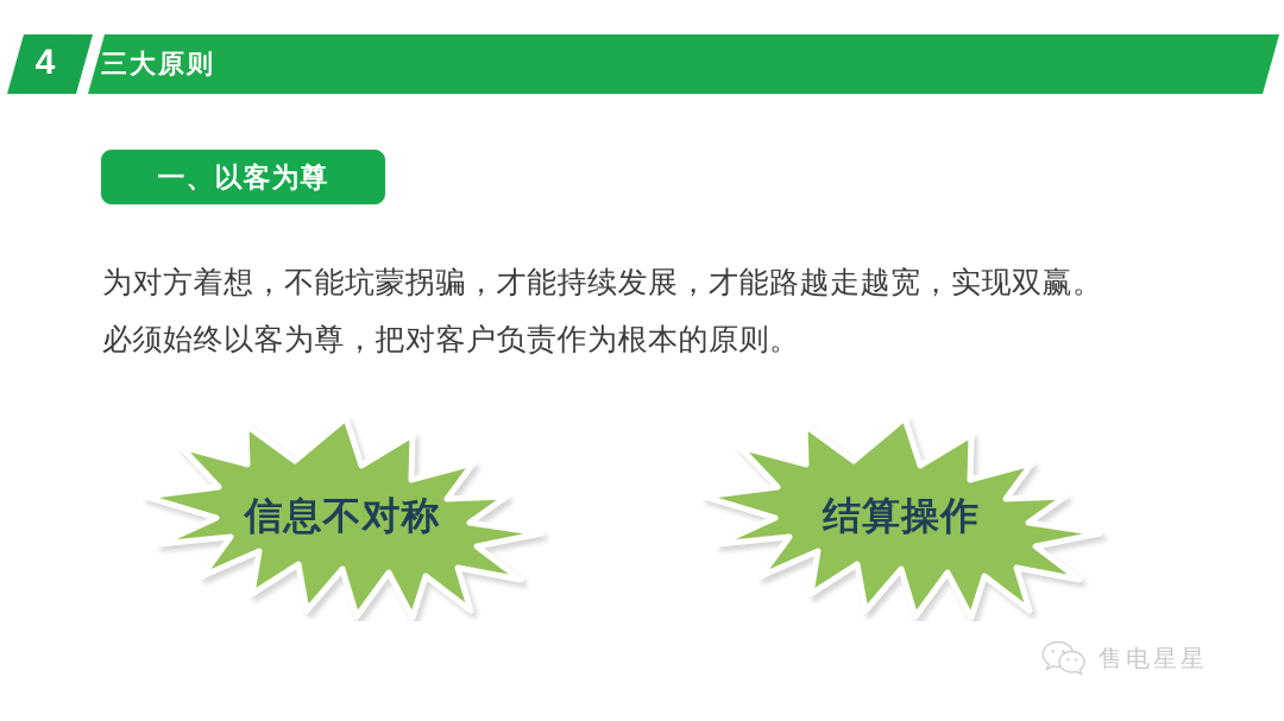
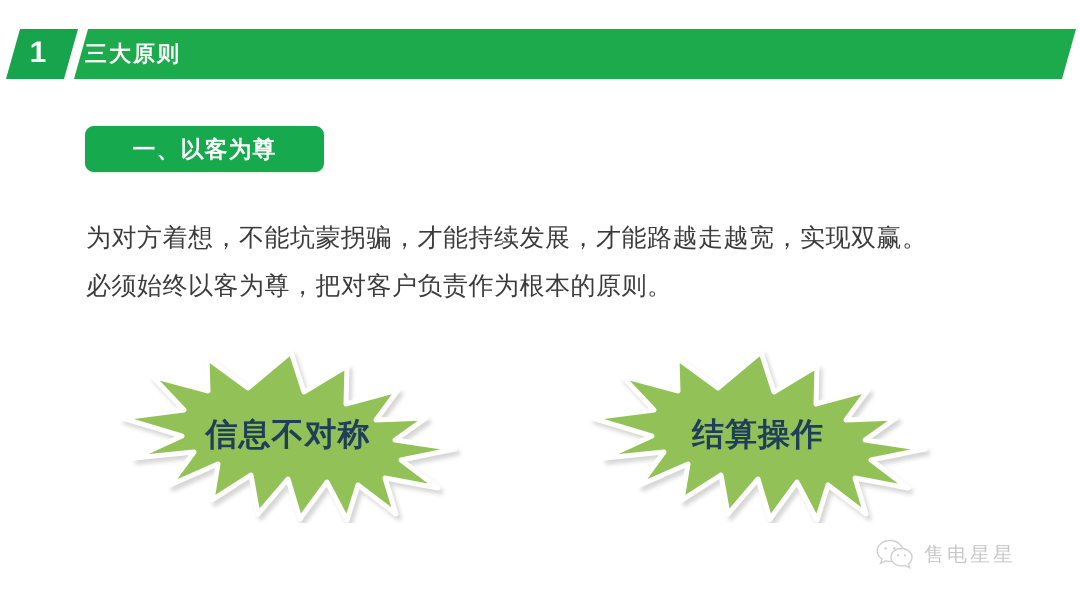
- 4
+ 1
  三大原则
  一、以客为尊
  为对方着想，不能坑蒙拐骗，才能持续发展，才能路越走越宽，实现双赢。
  必须始终以客为尊，把对客户负责作为根本的原则。
  信息不对称
  结算操作
  售电星星
